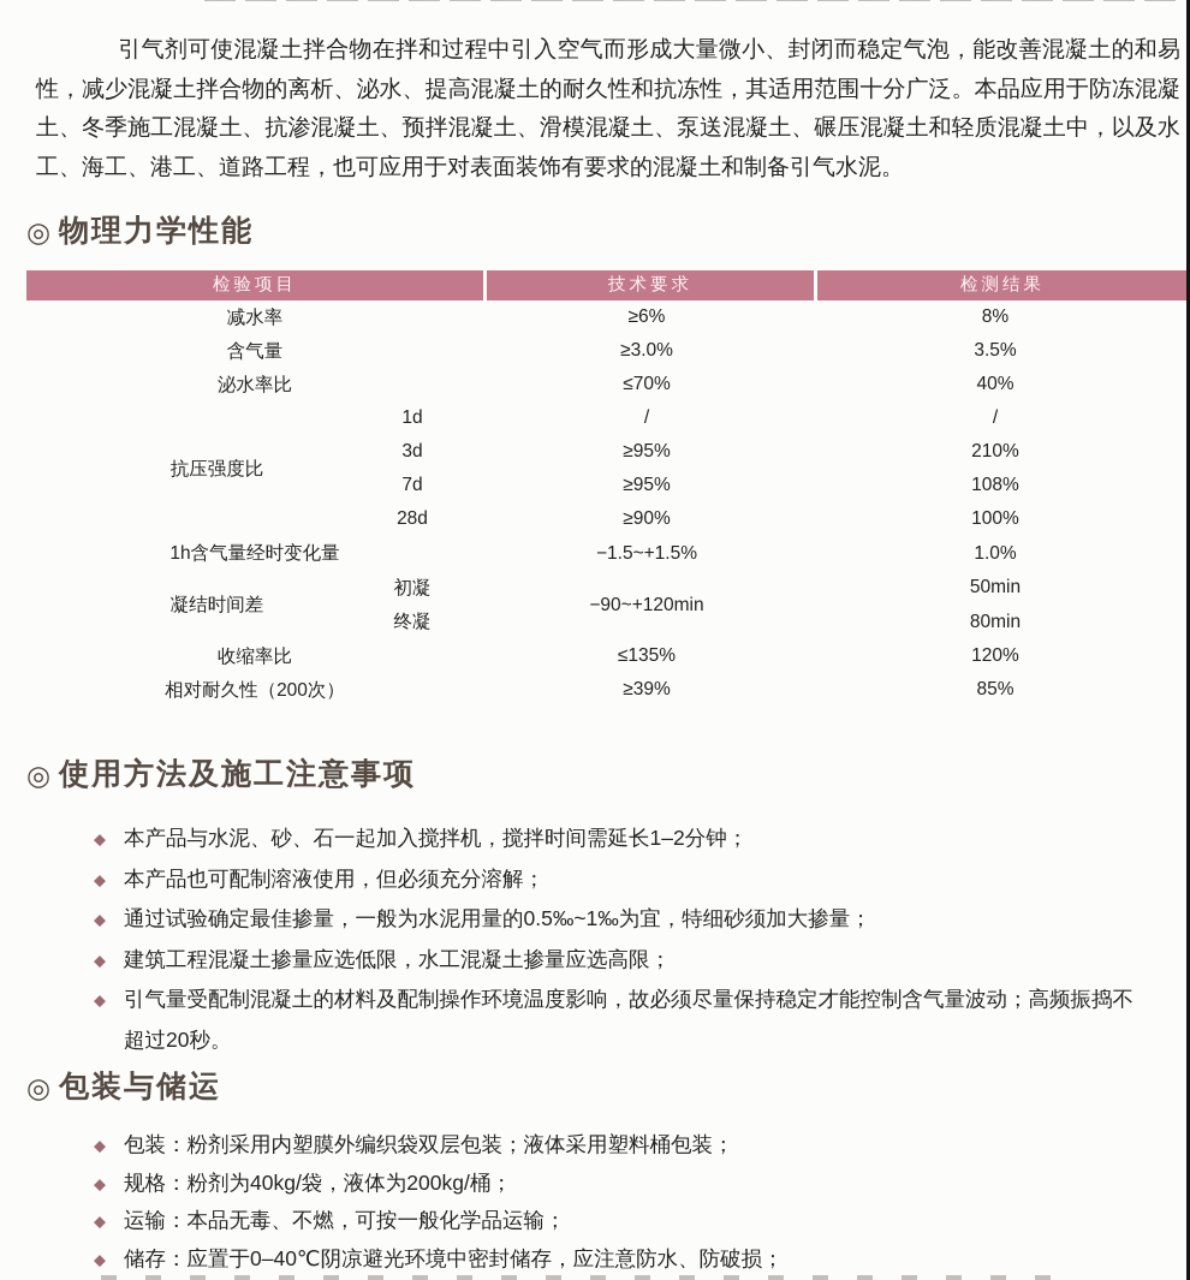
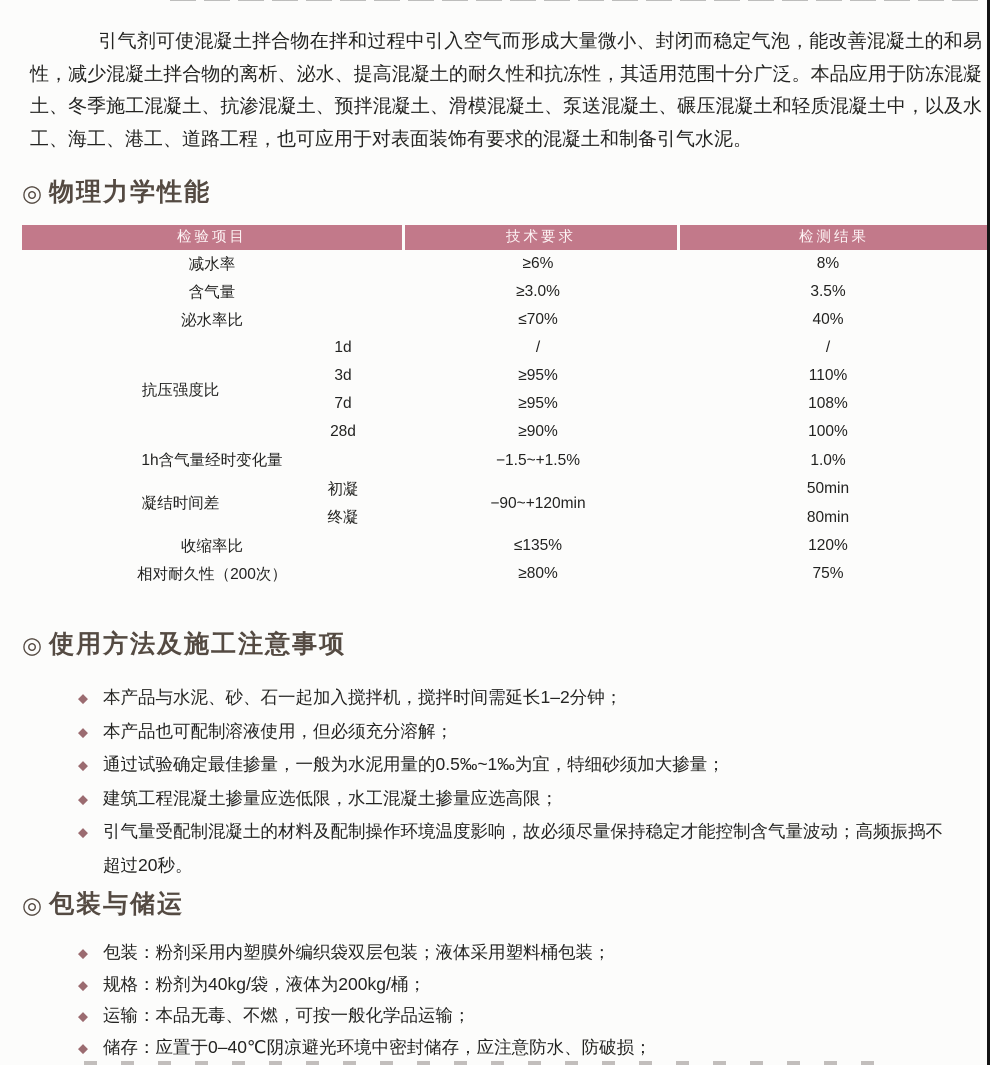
  引气剂可使混凝土拌合物在拌和过程中引入空气而形成大量微小、封闭而稳定气泡，能改善混凝土的和易性，减少混凝土拌合物的离析、泌水、提高混凝土的耐久性和抗冻性，其适用范围十分广泛。本品应用于防冻混凝土、冬季施工混凝土、抗渗混凝土、预拌混凝土、滑模混凝土、泵送混凝土、碾压混凝土和轻质混凝土中，以及水工、海工、港工、道路工程，也可应用于对表面装饰有要求的混凝土和制备引气水泥。
  ◎
  物理力学性能
  检验项目
  技术要求
  检测结果
  减水率
  ≥6%
  8%
  含气量
  ≥3.0%
  3.5%
  泌水率比
  ≤70%
  40%
  抗压强度比
  1d
  3d
  7d
  28d
  /
  ≥95%
  ≥95%
  ≥90%
  /
- 210%
+ 110%
  108%
  100%
  1h含气量经时变化量
  −1.5~+1.5%
  1.0%
  凝结时间差
  初凝
  终凝
  −90~+120min
  50min
  80min
  收缩率比
  ≤135%
  120%
  相对耐久性（200次）
- ≥39%
+ ≥80%
- 85%
+ 75%
  ◎
  使用方法及施工注意事项
  ◆
  本产品与水泥、砂、石一起加入搅拌机，搅拌时间需延长1–2分钟；
  ◆
  本产品也可配制溶液使用，但必须充分溶解；
  ◆
  通过试验确定最佳掺量，一般为水泥用量的0.5‰~1‰为宜，特细砂须加大掺量；
  ◆
  建筑工程混凝土掺量应选低限，水工混凝土掺量应选高限；
  ◆
  引气量受配制混凝土的材料及配制操作环境温度影响，故必须尽量保持稳定才能控制含气量波动；高频振捣不超过20秒。
  ◎
  包装与储运
  ◆
  包装：粉剂采用内塑膜外编织袋双层包装；液体采用塑料桶包装；
  ◆
  规格：粉剂为40kg/袋，液体为200kg/桶；
  ◆
  运输：本品无毒、不燃，可按一般化学品运输；
  ◆
  储存：应置于0–40℃阴凉避光环境中密封储存，应注意防水、防破损；
